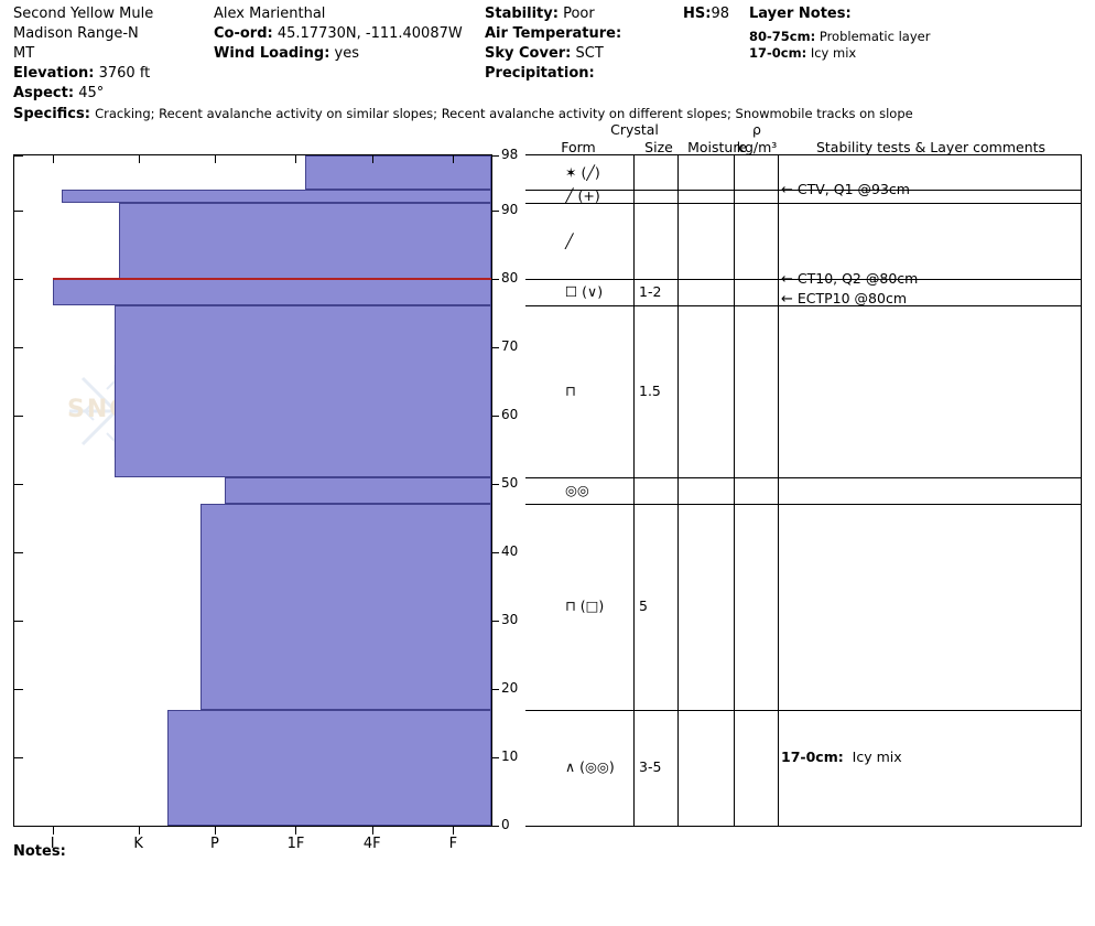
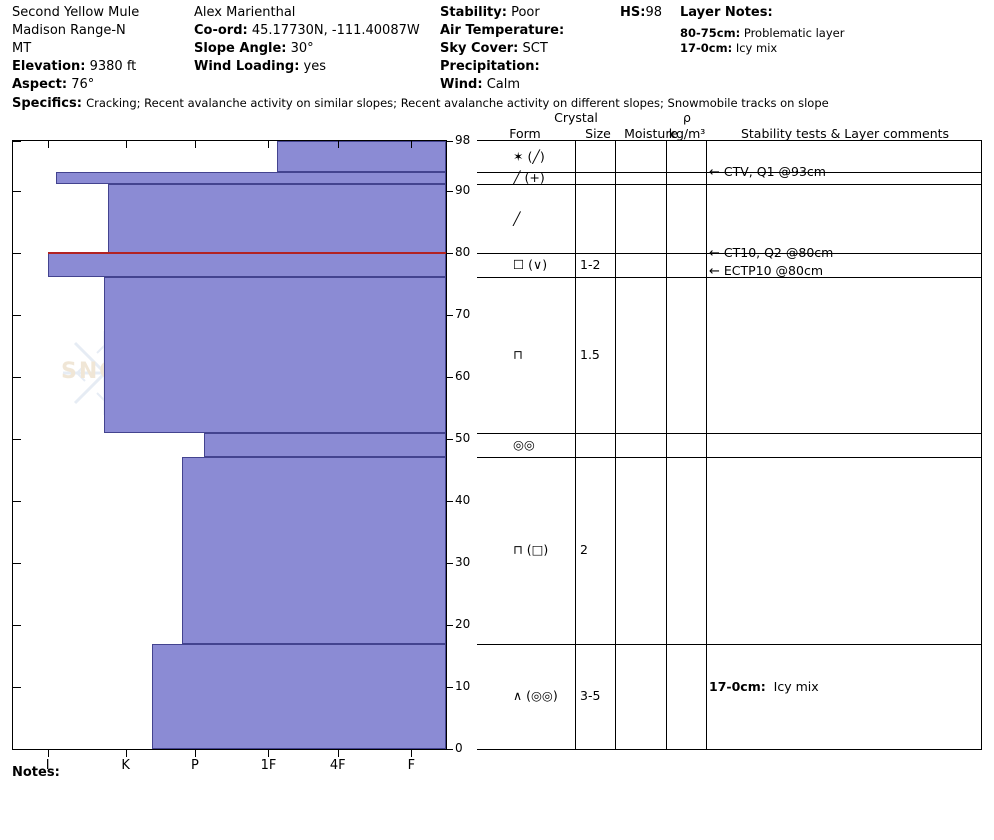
  Second Yellow Mule
  Madison Range-N
  MT
- Elevation: 3760 ft
+ Elevation: 9380 ft
- Aspect: 45°
+ Aspect: 76°
  Alex Marienthal
  Co-ord: 45.17730N, -111.40087W
+ Slope Angle: 30°
  Wind Loading: yes
  Stability: Poor
  Air Temperature:
  Sky Cover: SCT
  Precipitation:
+ Wind: Calm
  HS:98
  Layer Notes:
  80-75cm: Problematic layer
  17-0cm: Icy mix
  Specifics: Cracking; Recent avalanche activity on similar slopes; Recent avalanche activity on different slopes; Snowmobile tracks on slope
  0
  10
  20
  30
  40
  50
  60
  70
  80
  90
  98
  ✶ (╱)
  ╱ (+)
  ╱
  ☐ (∨)
  1-2
  ⊓
  1.5
  ◎◎
  ⊓ (□)
- 5
+ 2
  ∧ (◎◎)
  3-5
  ← CTV, Q1 @93cm
  ← CT10, Q2 @80cm
  ← ECTP10 @80cm
  17-0cm: Icy mix
  Crystal
  Form
  Size
  Moisture
  ρ
  kg/m³
  Stability tests & Layer comments
  I
  K
  P
  1F
  4F
  F
  Notes:
